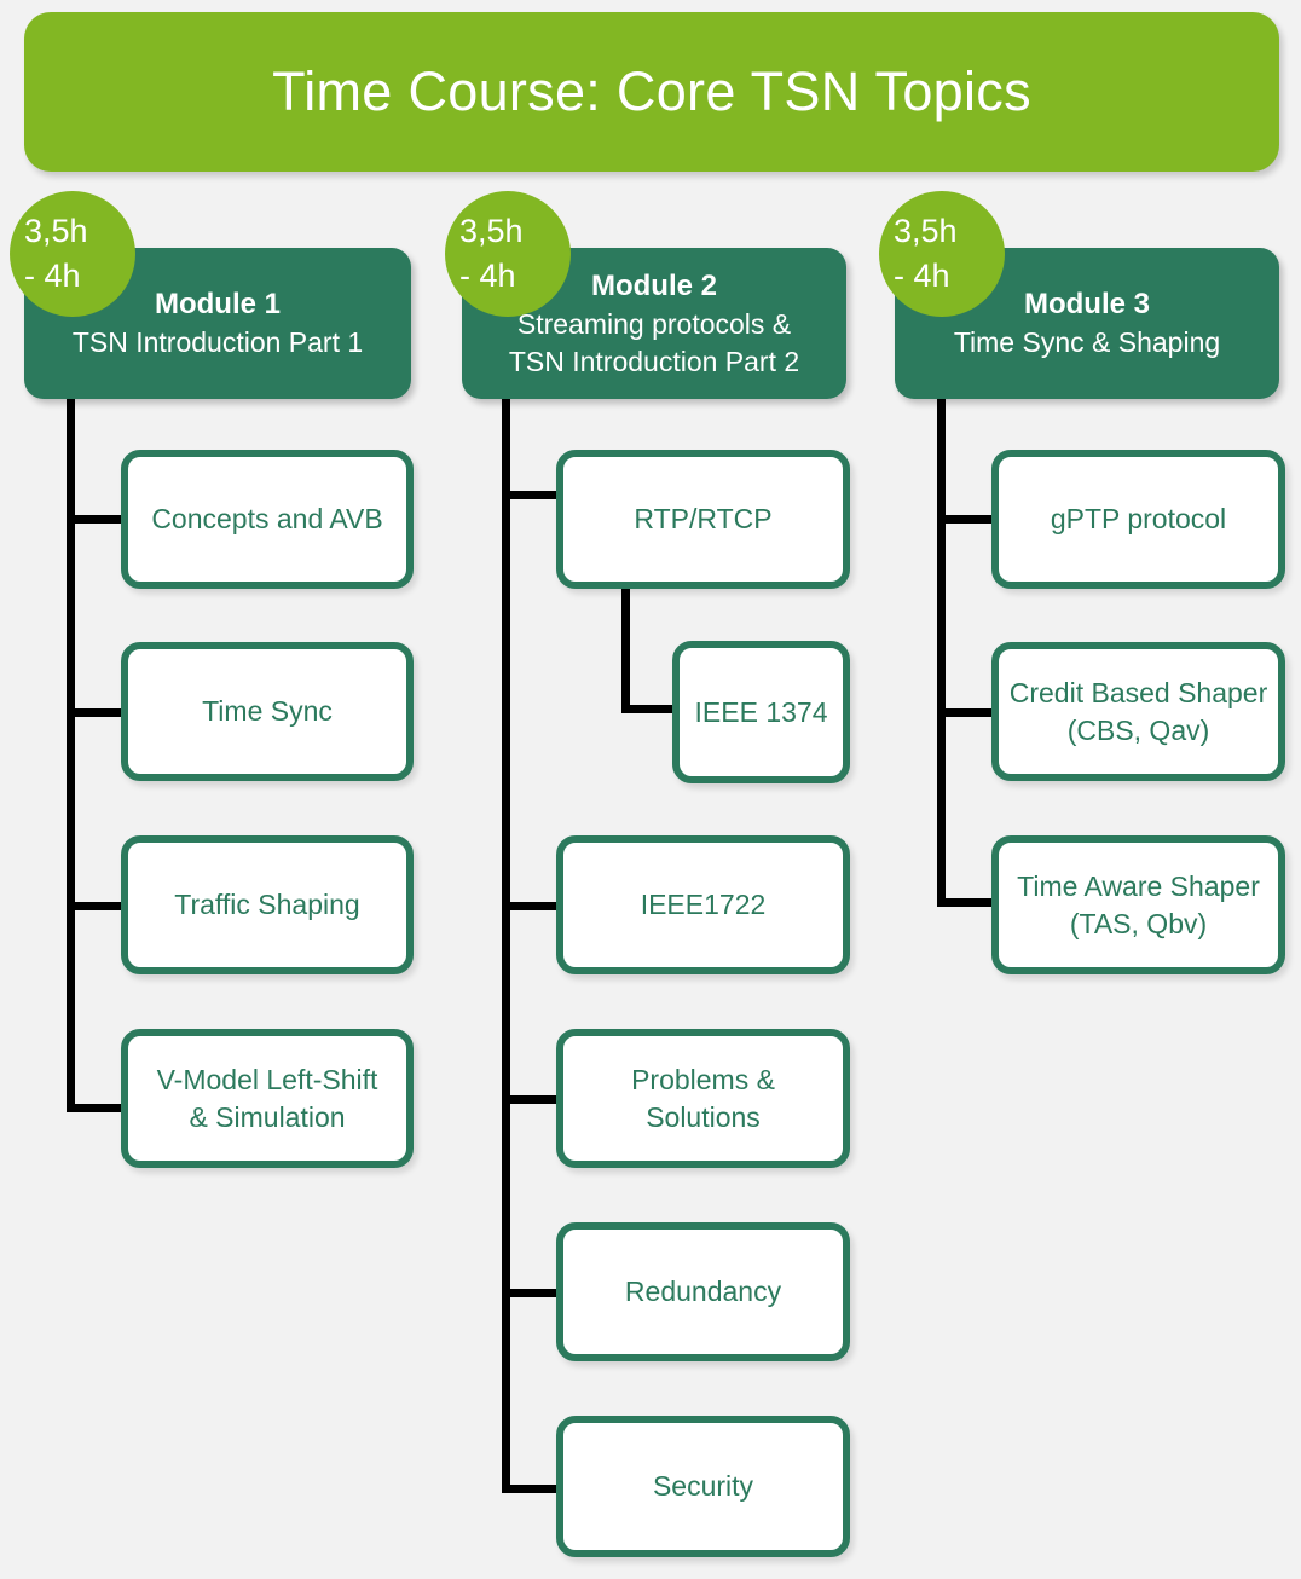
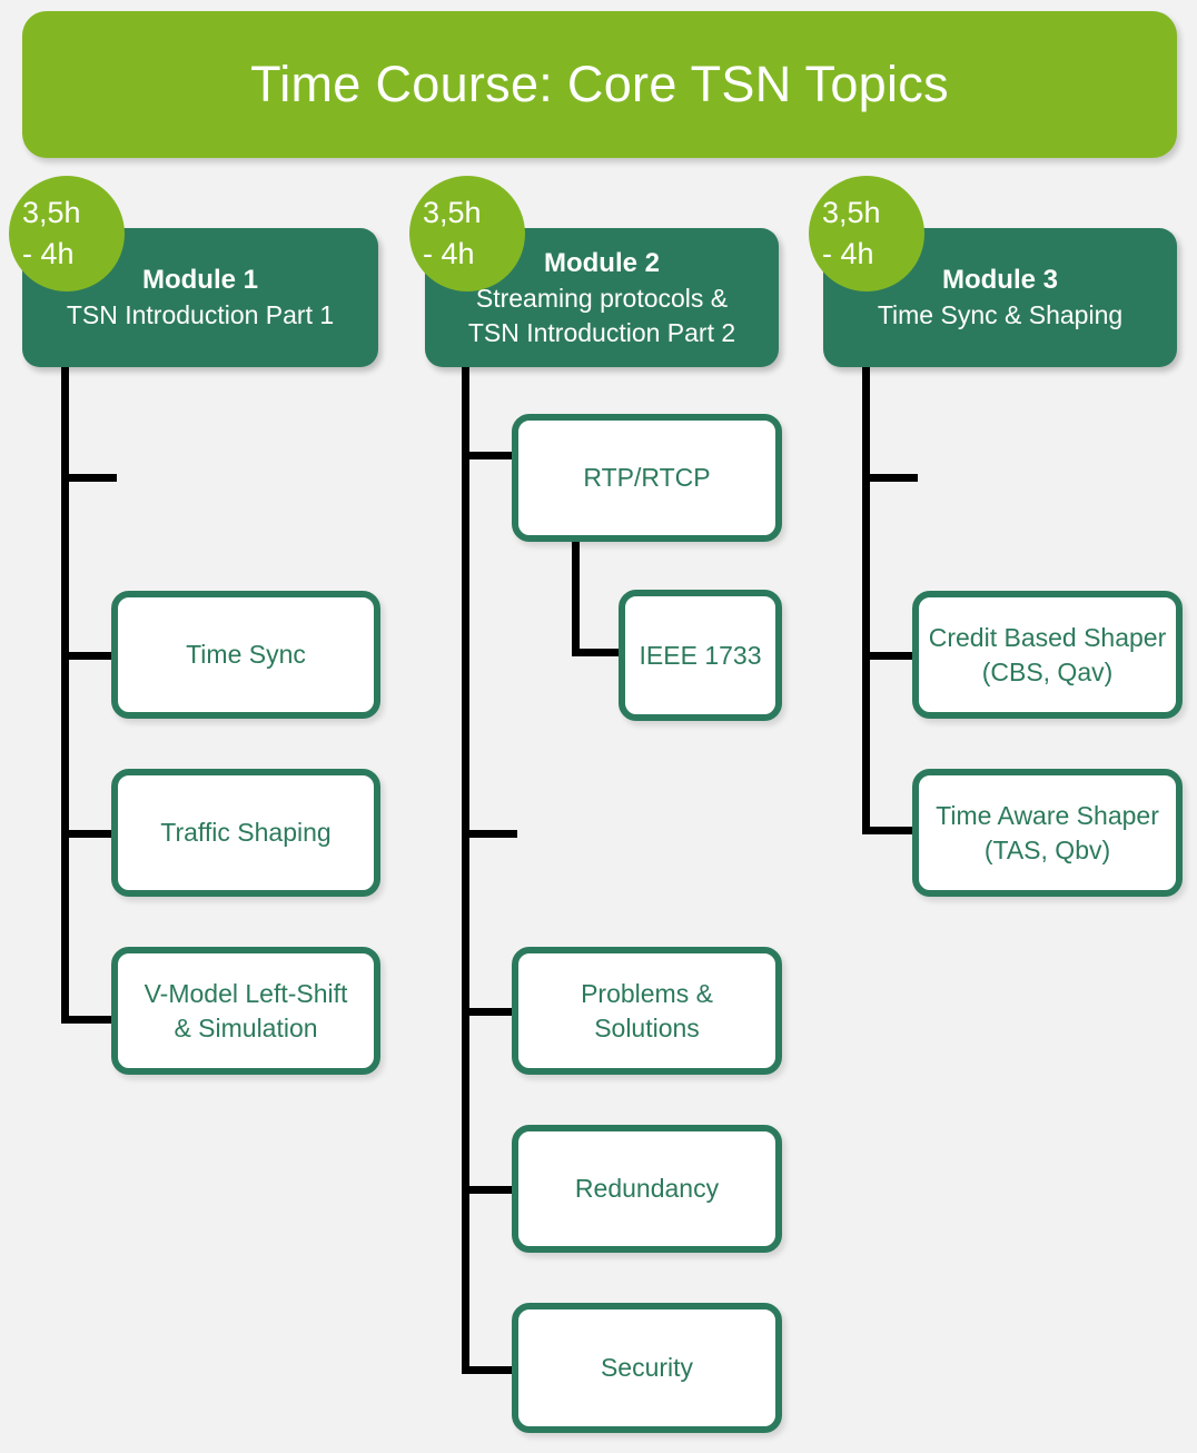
  Time Course: Core TSN Topics
  Module 1
  TSN Introduction Part 1
  3,5h
  - 4h
- Concepts and AVB
  Time Sync
  Traffic Shaping
  V-Model Left-Shift
  & Simulation
  Module 2
  Streaming protocols &
  TSN Introduction Part 2
  3,5h
  - 4h
  RTP/RTCP
- IEEE 1374
+ IEEE 1733
- IEEE1722
  Problems & Solutions
  Redundancy
  Security
  Module 3
  Time Sync & Shaping
  3,5h
  - 4h
- gPTP protocol
  Credit Based Shaper
  (CBS, Qav)
  Time Aware Shaper
  (TAS, Qbv)
